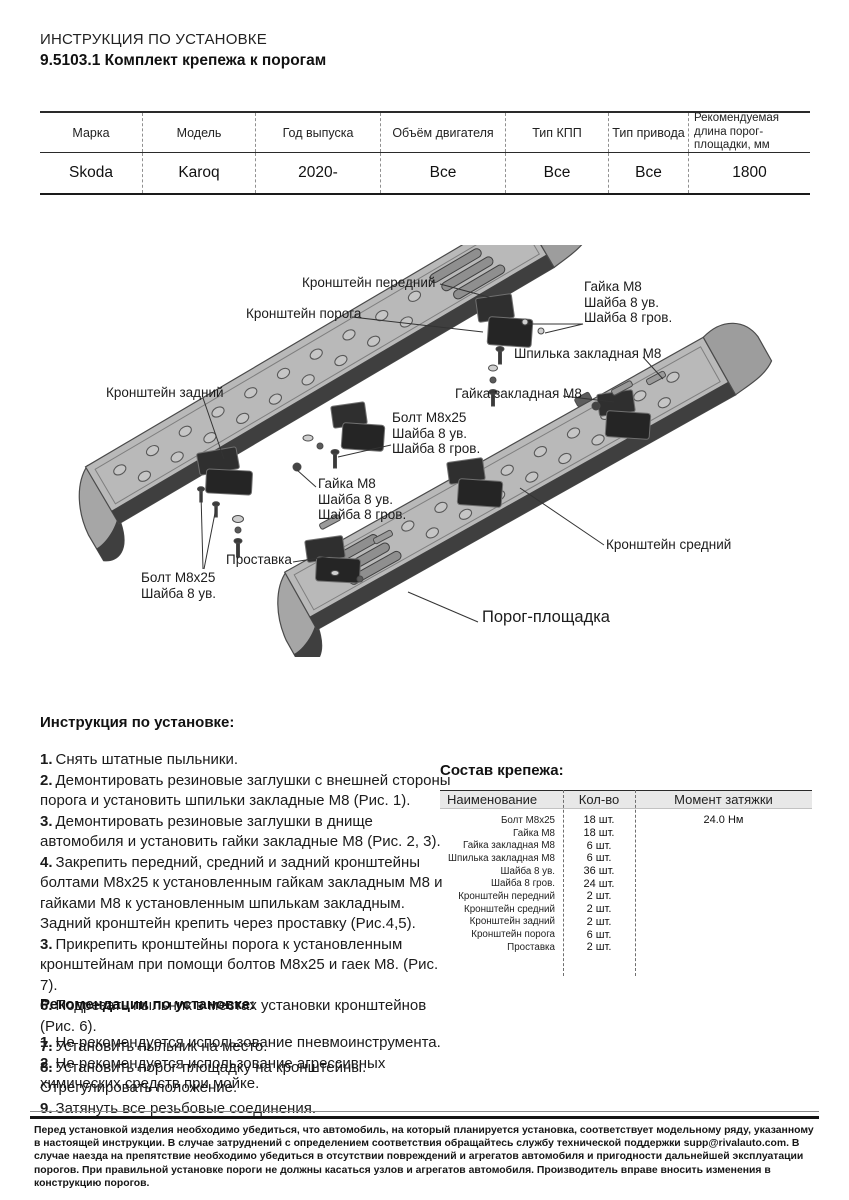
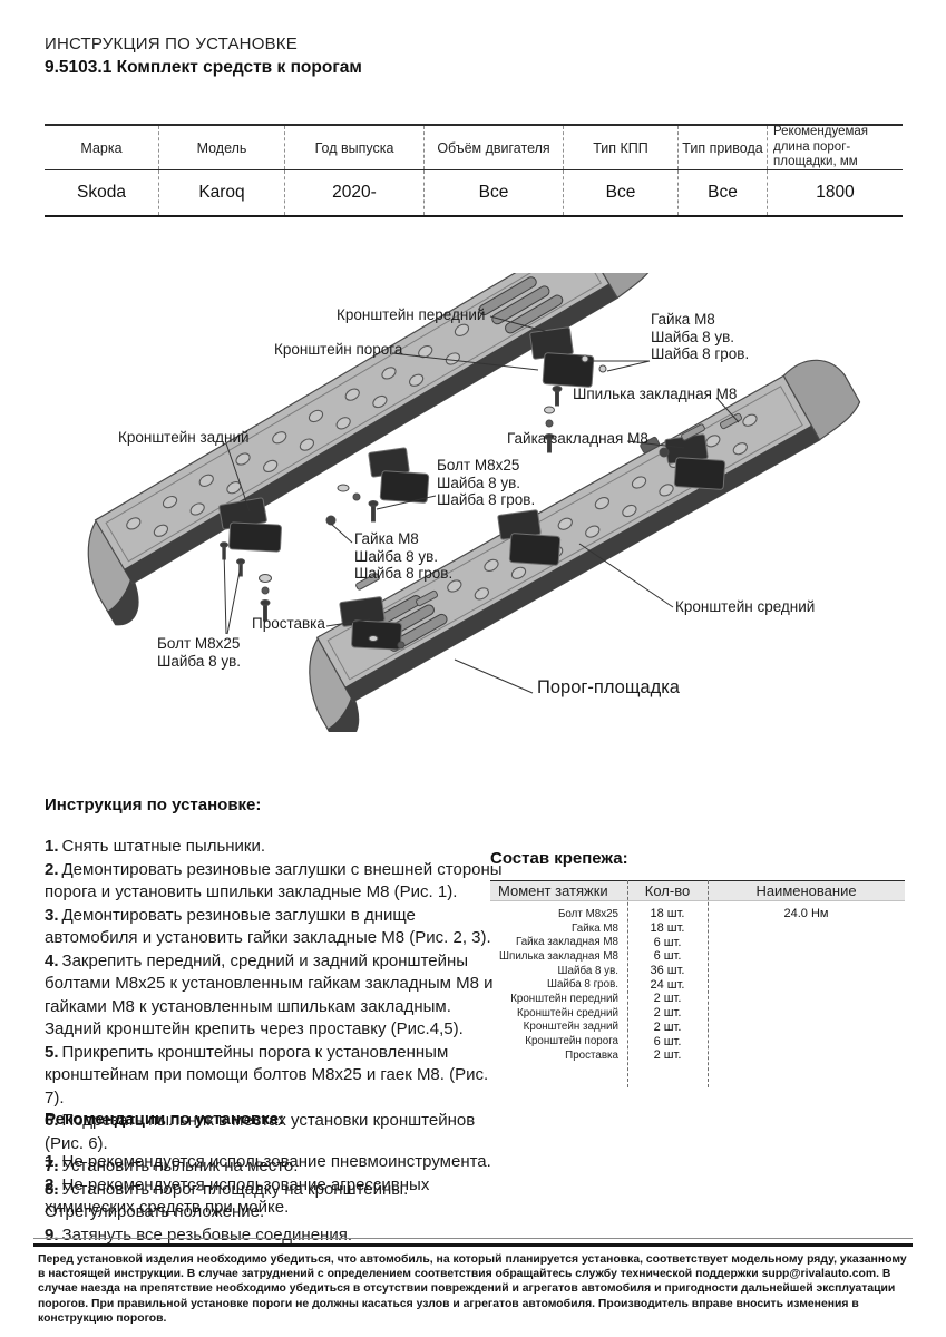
  ИНСТРУКЦИЯ ПО УСТАНОВКЕ
- 9.5103.1 Комплект крепежа к порогам
+ 9.5103.1 Комплект средств к порогам
  Марка
  Модель
  Год выпуска
  Объём двигателя
  Тип КПП
  Тип привода
  Рекомендуемая длина порог-площадки, мм
  Skoda
  Karoq
  2020-
  Все
  Все
  Все
  1800
  Кронштейн передний
  Кронштейн порога
  Гайка М8
  Шайба 8 ув.
  Шайба 8 гров.
  Шпилька закладная М8
  Гайка закладная М8
  Кронштейн задний
  Болт М8х25
  Шайба 8 ув.
  Шайба 8 гров.
  Гайка М8
  Шайба 8 ув.
  Шайба 8 гров.
  Кронштейн средний
  Проставка
  Болт М8х25
  Шайба 8 ув.
  Порог-площадка
  Инструкция по установке:
  1. Снять штатные пыльники.
  2. Демонтировать резиновые заглушки с внешней стороны порога и установить шпильки закладные М8 (Рис. 1).
  3. Демонтировать резиновые заглушки в днище автомобиля и установить гайки закладные М8 (Рис. 2, 3).
  4. Закрепить передний, средний и задний кронштейны болтами М8х25 к установленным гайкам закладным М8 и гайками М8 к установленным шпилькам закладным. Задний кронштейн крепить через проставку (Рис.4,5).
- 3. Прикрепить кронштейны порога к установленным кронштейнам при помощи болтов М8х25 и гаек М8. (Рис. 7).
+ 5. Прикрепить кронштейны порога к установленным кронштейнам при помощи болтов М8х25 и гаек М8. (Рис. 7).
  6. Подрезать пыльник в местах установки кронштейнов (Рис. 6).
  7. Установить пыльник на место.
  8. Установить порог-площадку на кронштейны. Отрегулировать положение.
  9. Затянуть все резьбовые соединения.
  Состав крепежа:
- Наименование
+ Момент затяжки
  Кол-во
- Момент затяжки
+ Наименование
  Болт М8х25
  18 шт.
  24.0 Нм
  Гайка М8
  18 шт.
  Гайка закладная М8
  6 шт.
  Шпилька закладная М8
  6 шт.
  Шайба 8 ув.
  36 шт.
  Шайба 8 гров.
  24 шт.
  Кронштейн передний
  2 шт.
  Кронштейн средний
  2 шт.
  Кронштейн задний
  2 шт.
  Кронштейн порога
  6 шт.
  Проставка
  2 шт.
  Рекомендации по установке:
  1. Не рекомендуется использование пневмоинструмента.
  2. Не рекомендуется использование агрессивных химических средств при мойке.
  Перед установкой изделия необходимо убедиться, что автомобиль, на который планируется установка, соответствует модельному ряду, указанному в настоящей инструкции. В случае затруднений с определением соответствия обращайтесь службу технической поддержки supp@rivalauto.com. В случае наезда на препятствие необходимо убедиться в отсутствии повреждений и агрегатов автомобиля и пригодности дальнейшей эксплуатации порогов. При правильной установке пороги не должны касаться узлов и агрегатов автомобиля. Производитель вправе вносить изменения в конструкцию порогов.
